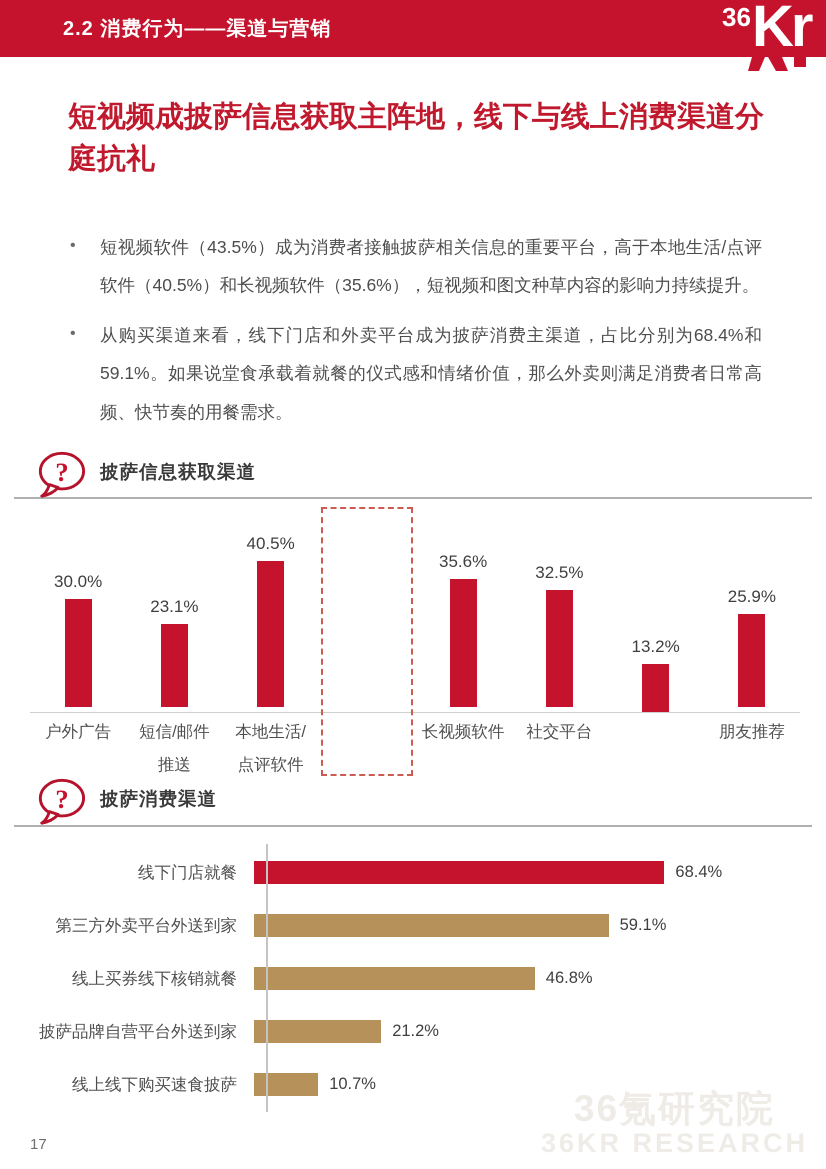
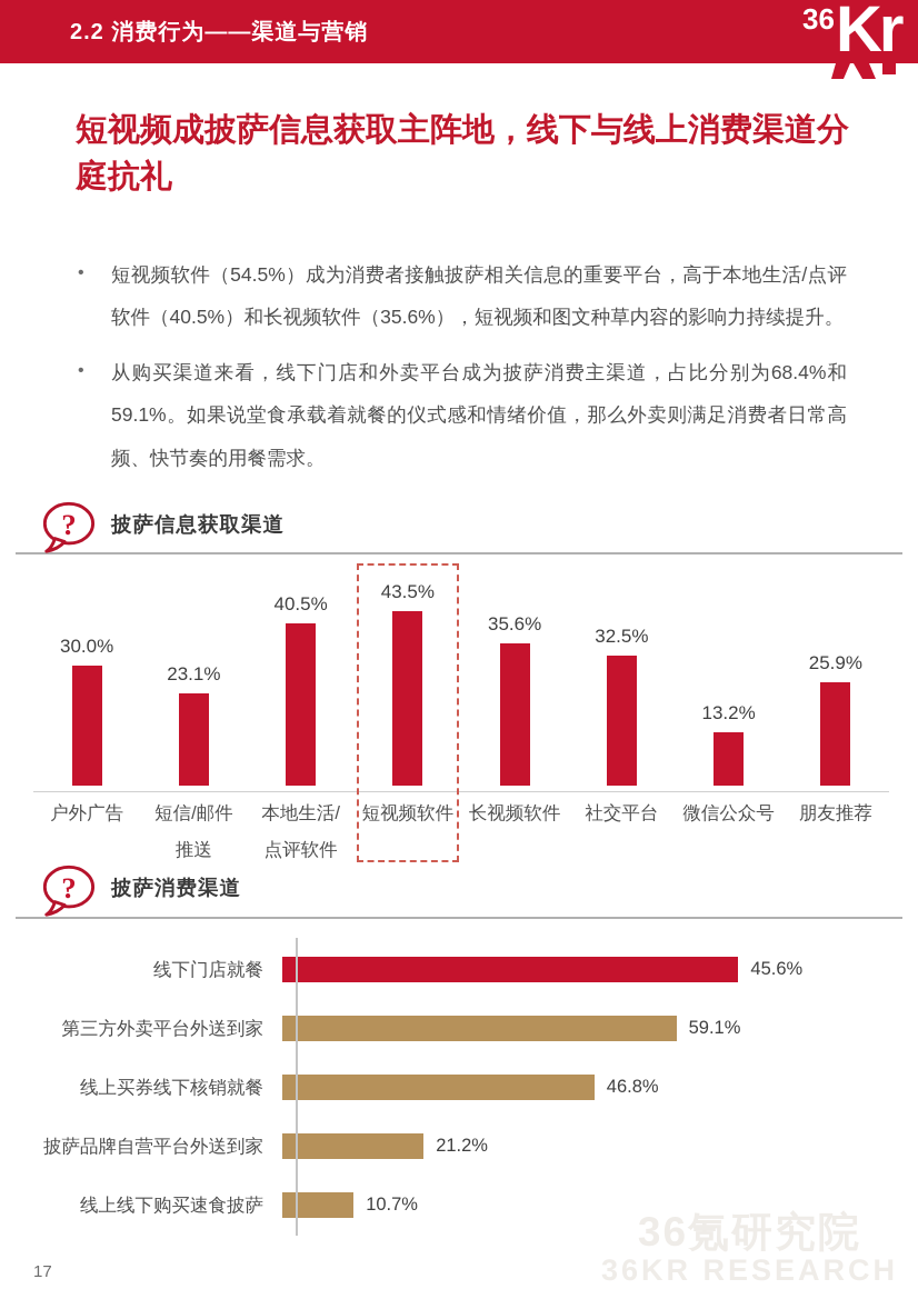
  2.2 消费行为——渠道与营销
  36
  Kr
  短视频成披萨信息获取主阵地，线下与线上消费渠道分庭抗礼
  •
- 短视频软件（43.5%）成为消费者接触披萨相关信息的重要平台，高于本地生活/点评软件（40.5%）和长视频软件（35.6%），短视频和图文种草内容的影响力持续提升。
+ 短视频软件（54.5%）成为消费者接触披萨相关信息的重要平台，高于本地生活/点评软件（40.5%）和长视频软件（35.6%），短视频和图文种草内容的影响力持续提升。
  •
  从购买渠道来看，线下门店和外卖平台成为披萨消费主渠道，占比分别为68.4%和59.1%。如果说堂食承载着就餐的仪式感和情绪价值，那么外卖则满足消费者日常高频、快节奏的用餐需求。
  ?
  披萨信息获取渠道
  30.0%
  户外广告
  23.1%
  短信/邮件
  推送
  40.5%
  本地生活/
  点评软件
+ 43.5%
+ 短视频软件
  35.6%
  长视频软件
  32.5%
  社交平台
  13.2%
+ 微信公众号
  25.9%
  朋友推荐
  ?
  披萨消费渠道
  线下门店就餐
- 68.4%
+ 45.6%
  第三方外卖平台外送到家
  59.1%
  线上买券线下核销就餐
  46.8%
  披萨品牌自营平台外送到家
  21.2%
  线上线下购买速食披萨
  10.7%
  17
